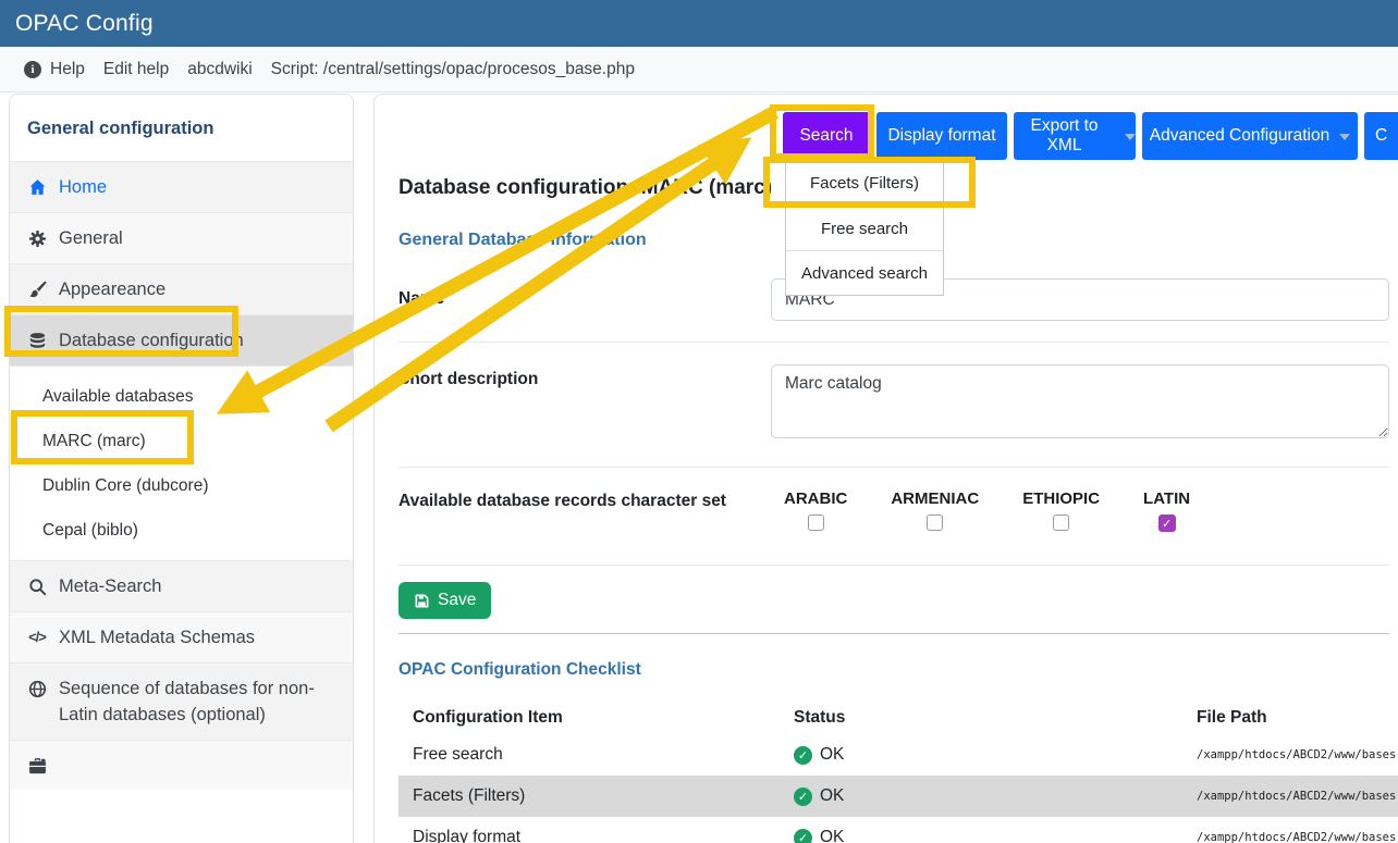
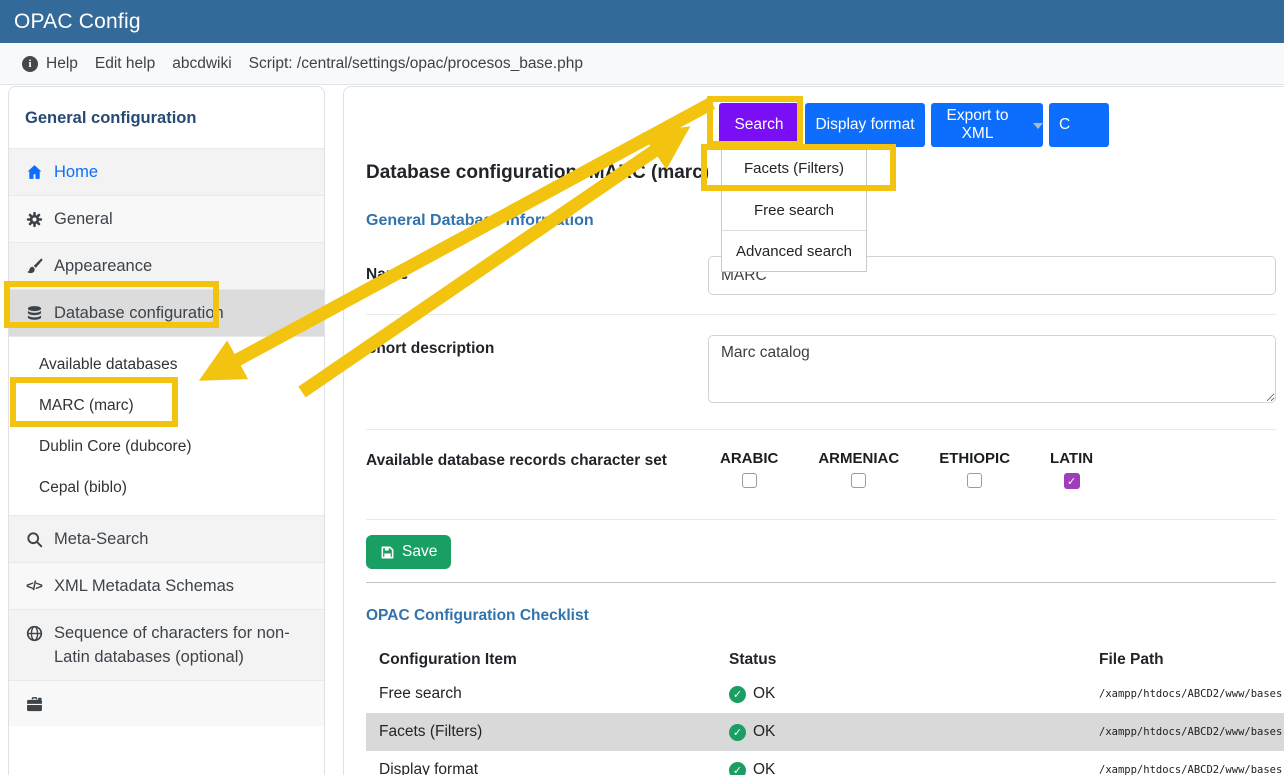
  OPAC Config
  i
  Help
  Edit help
  abcdwiki
  Script: /central/settings/opac/procesos_base.php
  General configuration
  Home
  General
  Appeareance
  Database configuration
  Available databases
  MARC (marc)
  Dublin Core (dubcore)
  Cepal (biblo)
  Meta-Search
  </>
  XML Metadata Schemas
- Sequence of databases for non-Latin databases (optional)
+ Sequence of characters for non-Latin databases (optional)
  Database configuratioC (marc)
  General Databanfortion
  MARC
  hort description
  Marc catalog
  Available database records character set
  ARABIC
  ARMENIAC
  ETHIOPIC
  LATIN
  ✓
  Save
  OPAC Configuration Checklist
  Configuration Item
  Status
  File Path
  Free search
  ✓
  OK
  /xampp/htdocs/ABCD2/www/bases
  Facets (Filters)
  ✓
  OK
  /xampp/htdocs/ABCD2/www/bases
  Display format
  ✓
  OK
  /xampp/htdocs/ABCD2/www/bases
  Search
  Display format
  Export to XML
- Advanced Configuration
  C
  Facets (Filters)
  Free search
  Advanced search
